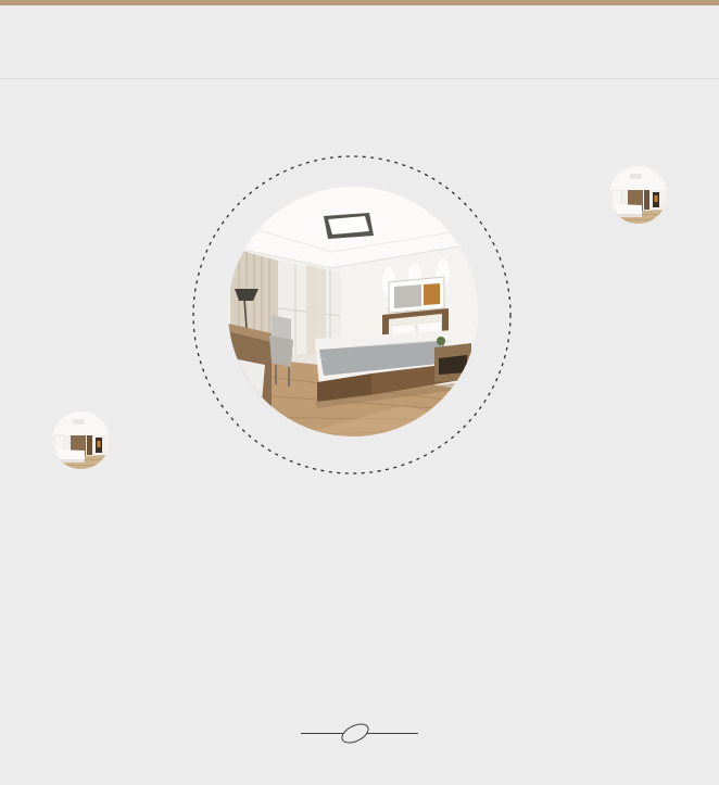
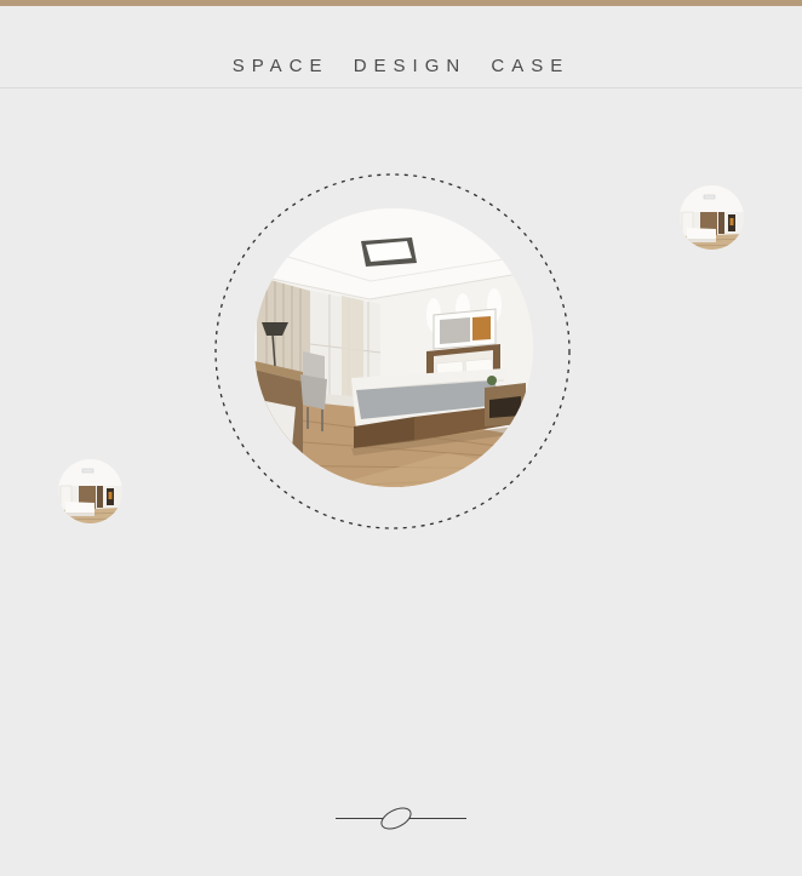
+ SPACE DESIGN CASE
